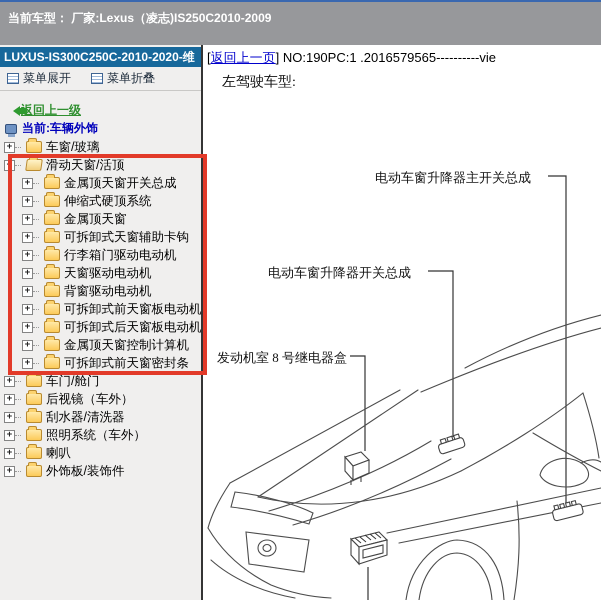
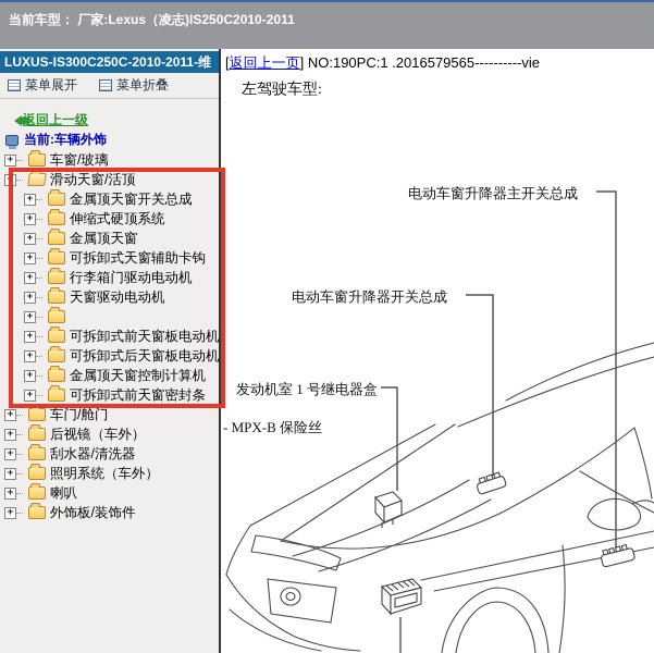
- 当前车型： 厂家:Lexus（凌志)IS250C2010-2009
+ 当前车型： 厂家:Lexus（凌志)IS250C2010-2011
- LUXUS-IS300C250C-2010-2020-维
+ LUXUS-IS300C250C-2010-2011-维
  菜单展开
  菜单折叠
  返回上一级
  当前:车辆外饰
  +
  车窗/玻璃
  −
  滑动天窗/活顶
  +
  金属顶天窗开关总成
  +
  伸缩式硬顶系统
  +
  金属顶天窗
  +
  可拆卸式天窗辅助卡钩
  +
  行李箱门驱动电动机
  +
  天窗驱动电动机
  +
- 背窗驱动电动机
  +
  可拆卸式前天窗板电动机
  +
  可拆卸式后天窗板电动机
  +
  金属顶天窗控制计算机
  +
  可拆卸式前天窗密封条
  +
  车门/舱门
  +
  后视镜（车外）
  +
  刮水器/清洗器
  +
  照明系统（车外）
  +
  喇叭
  +
  外饰板/装饰件
  [返回上一页] NO:190PC:1 .2016579565----------vie
  左驾驶车型:
  电动车窗升降器主开关总成
  电动车窗升降器开关总成
- 发动机室 8 号继电器盒
+ 发动机室 1 号继电器盒
+ - MPX-B 保险丝
